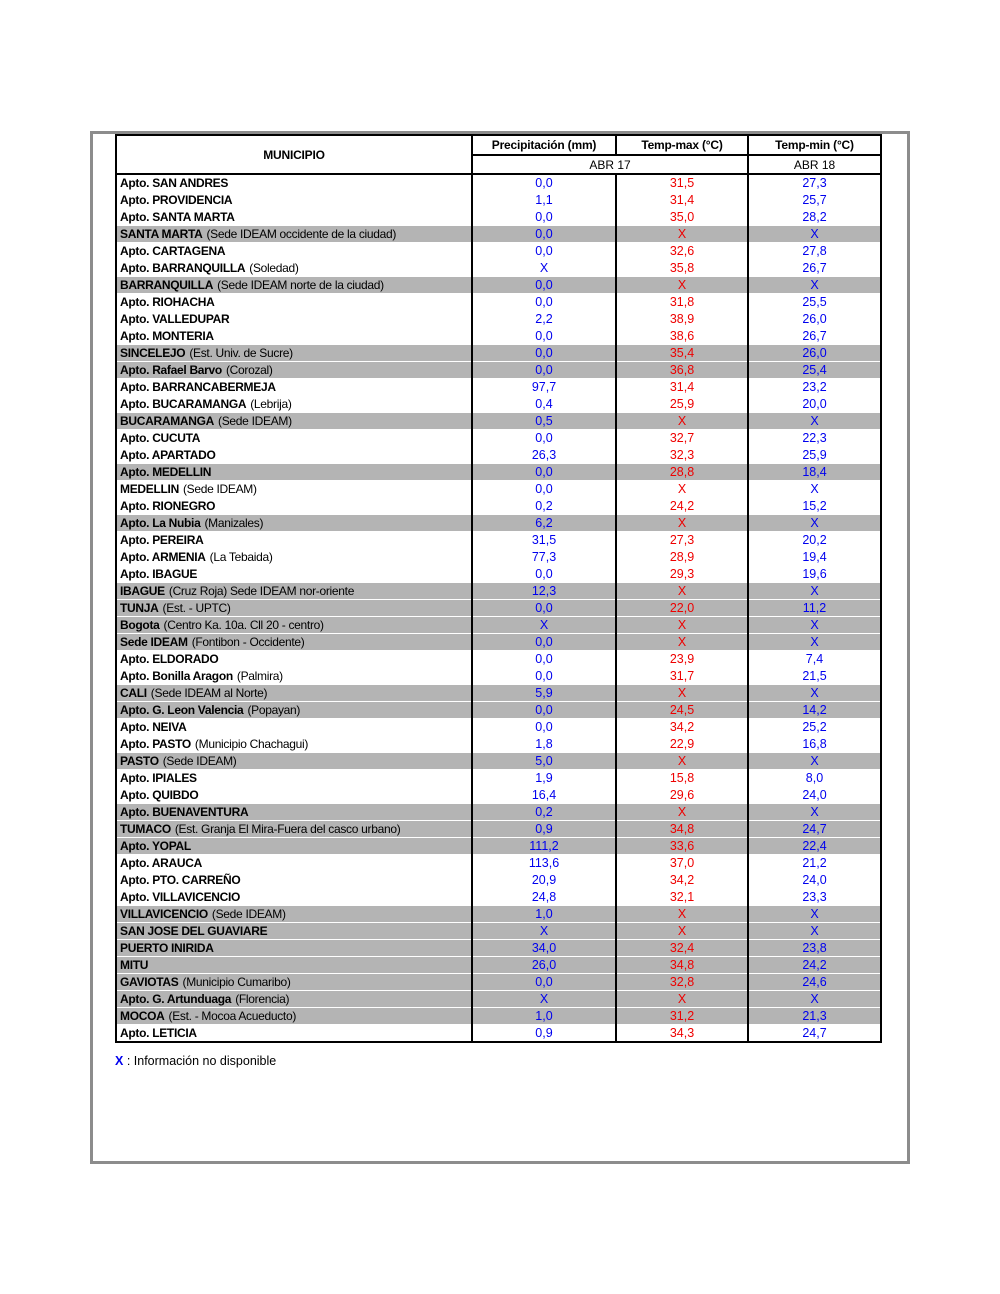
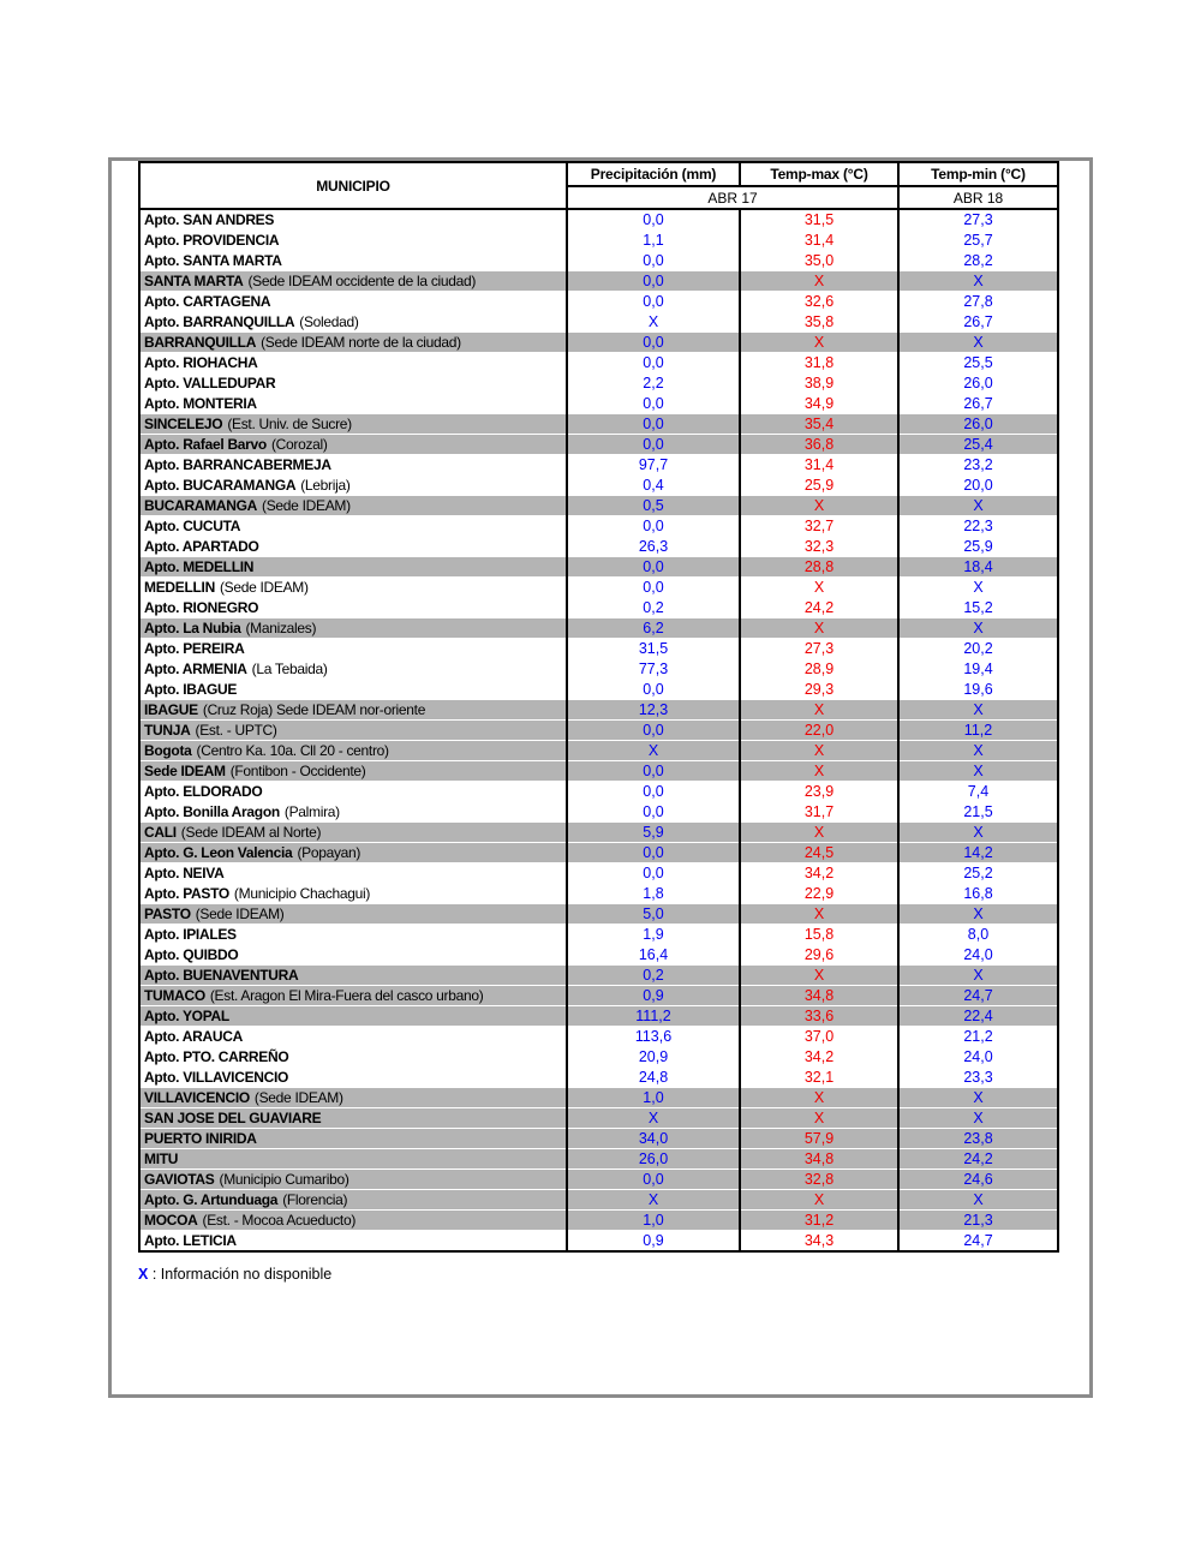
  MUNICIPIO	Precipitación (mm)	Temp-max (°C)	Temp-min (°C)
  ABR 17	ABR 18
  Apto. SAN ANDRES	0,0	31,5	27,3
  Apto. PROVIDENCIA	1,1	31,4	25,7
  Apto. SANTA MARTA	0,0	35,0	28,2
  SANTA MARTA (Sede IDEAM occidente de la ciudad)	0,0	X	X
  Apto. CARTAGENA	0,0	32,6	27,8
  Apto. BARRANQUILLA (Soledad)	X	35,8	26,7
  BARRANQUILLA (Sede IDEAM norte de la ciudad)	0,0	X	X
  Apto. RIOHACHA	0,0	31,8	25,5
  Apto. VALLEDUPAR	2,2	38,9	26,0
- Apto. MONTERIA	0,0	38,6	26,7
+ Apto. MONTERIA	0,0	34,9	26,7
  SINCELEJO (Est. Univ. de Sucre)	0,0	35,4	26,0
  Apto. Rafael Barvo (Corozal)	0,0	36,8	25,4
  Apto. BARRANCABERMEJA	97,7	31,4	23,2
  Apto. BUCARAMANGA (Lebrija)	0,4	25,9	20,0
  BUCARAMANGA (Sede IDEAM)	0,5	X	X
  Apto. CUCUTA	0,0	32,7	22,3
  Apto. APARTADO	26,3	32,3	25,9
  Apto. MEDELLIN	0,0	28,8	18,4
  MEDELLIN (Sede IDEAM)	0,0	X	X
  Apto. RIONEGRO	0,2	24,2	15,2
  Apto. La Nubia (Manizales)	6,2	X	X
  Apto. PEREIRA	31,5	27,3	20,2
  Apto. ARMENIA (La Tebaida)	77,3	28,9	19,4
  Apto. IBAGUE	0,0	29,3	19,6
  IBAGUE (Cruz Roja) Sede IDEAM nor-oriente	12,3	X	X
  TUNJA (Est. - UPTC)	0,0	22,0	11,2
  Bogota (Centro Ka. 10a. Cll 20 - centro)	X	X	X
  Sede IDEAM (Fontibon - Occidente)	0,0	X	X
  Apto. ELDORADO	0,0	23,9	7,4
  Apto. Bonilla Aragon (Palmira)	0,0	31,7	21,5
  CALI (Sede IDEAM al Norte)	5,9	X	X
  Apto. G. Leon Valencia (Popayan)	0,0	24,5	14,2
  Apto. NEIVA	0,0	34,2	25,2
  Apto. PASTO (Municipio Chachagui)	1,8	22,9	16,8
  PASTO (Sede IDEAM)	5,0	X	X
  Apto. IPIALES	1,9	15,8	8,0
  Apto. QUIBDO	16,4	29,6	24,0
  Apto. BUENAVENTURA	0,2	X	X
- TUMACO (Est. Granja El Mira-Fuera del casco urbano)	0,9	34,8	24,7
+ TUMACO (Est. Aragon El Mira-Fuera del casco urbano)	0,9	34,8	24,7
  Apto. YOPAL	111,2	33,6	22,4
  Apto. ARAUCA	113,6	37,0	21,2
  Apto. PTO. CARREÑO	20,9	34,2	24,0
  Apto. VILLAVICENCIO	24,8	32,1	23,3
  VILLAVICENCIO (Sede IDEAM)	1,0	X	X
  SAN JOSE DEL GUAVIARE	X	X	X
- PUERTO INIRIDA	34,0	32,4	23,8
+ PUERTO INIRIDA	34,0	57,9	23,8
  MITU	26,0	34,8	24,2
  GAVIOTAS (Municipio Cumaribo)	0,0	32,8	24,6
  Apto. G. Artunduaga (Florencia)	X	X	X
  MOCOA (Est. - Mocoa Acueducto)	1,0	31,2	21,3
  Apto. LETICIA	0,9	34,3	24,7
  X : Información no disponible
